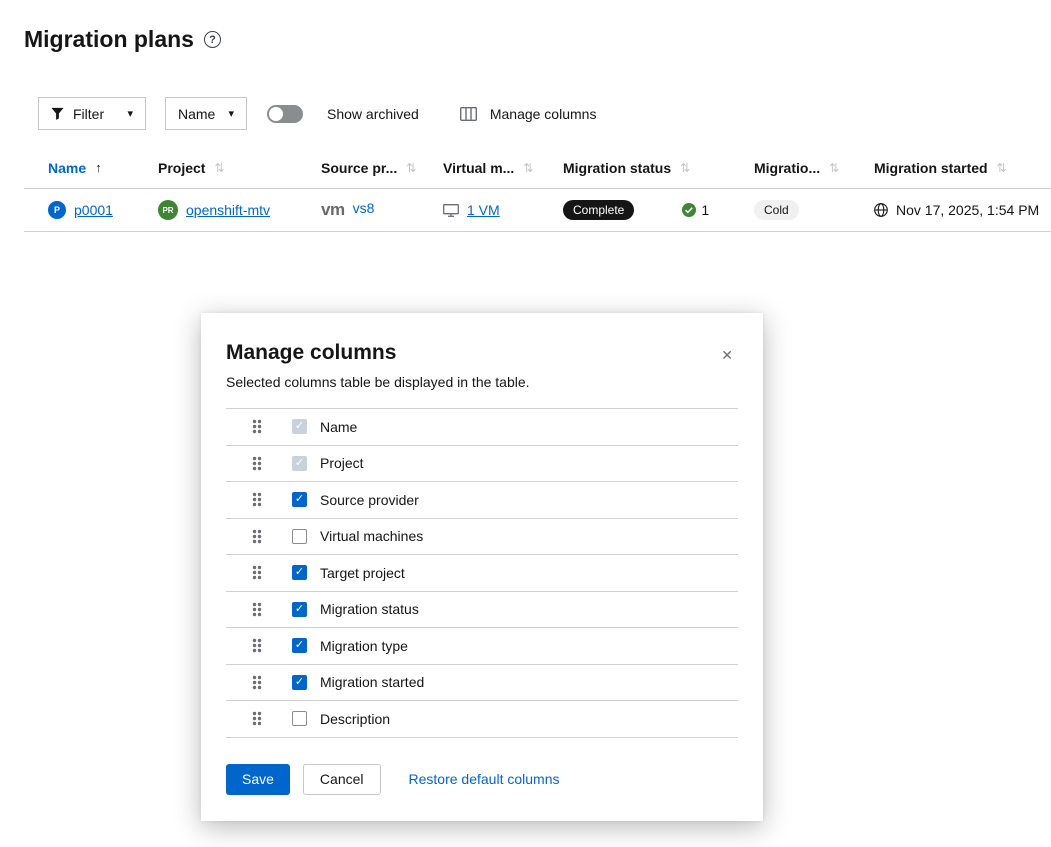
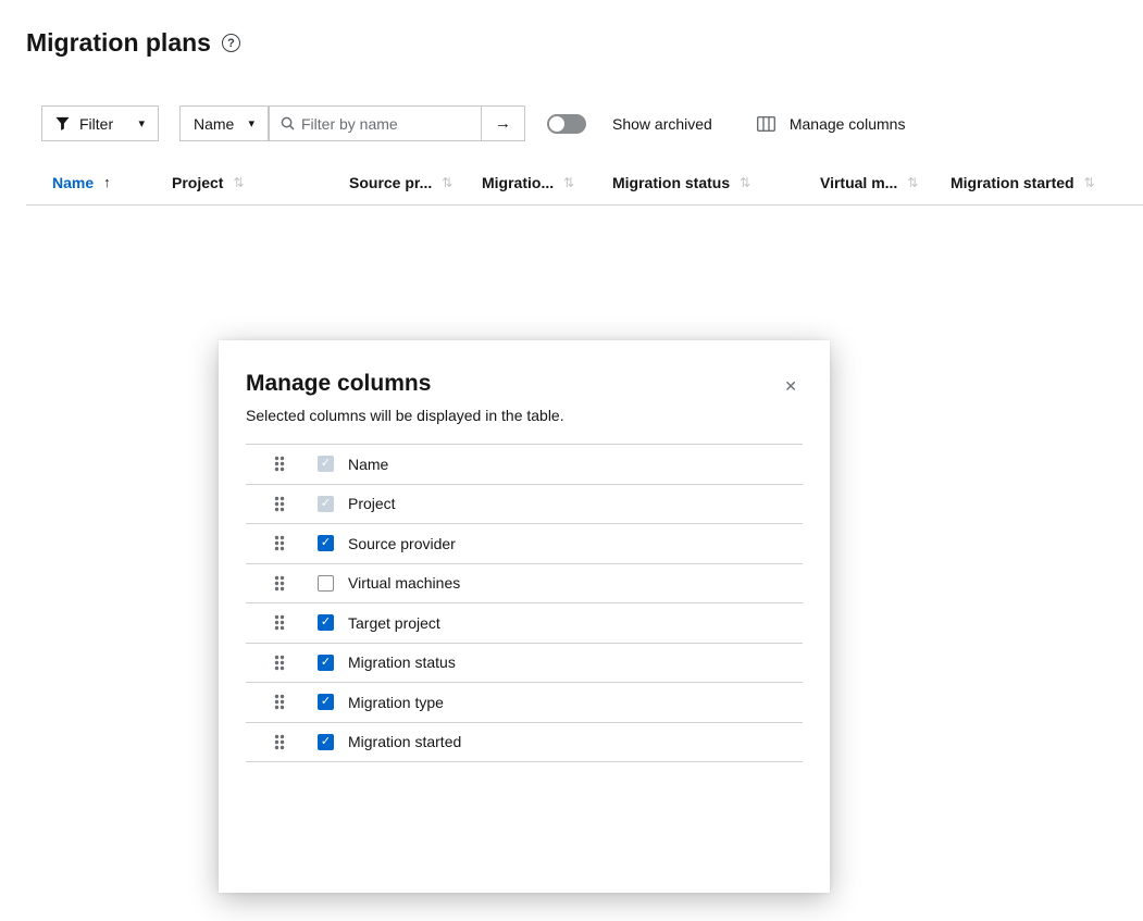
  Migration plans
  ?
  Filter
  ▾
  Name
  ▾
+ Filter by name
+ →
  Show archived
  Manage columns
  Name
  ↑
  Project
  ⇅
  Source pr...
  ⇅
- Virtual m...
+ Migratio...
  ⇅
  Migration status
  ⇅
- Migratio...
+ Virtual m...
  ⇅
  Migration started
  ⇅
- P
- p0001
- PR
- openshift-mtv
- vm
- vs8
- 1 VM
- Complete
- 1
- Cold
- Nov 17, 2025, 1:54 PM
  ✕
  Manage columns
- Selected columns table be displayed in the table.
+ Selected columns will be displayed in the table.
  ✓
  Name
  ✓
  Project
  ✓
  Source provider
  Virtual machines
  ✓
  Target project
  ✓
  Migration status
  ✓
  Migration type
  ✓
  Migration started
- Description
- Save
- Cancel
- Restore default columns
